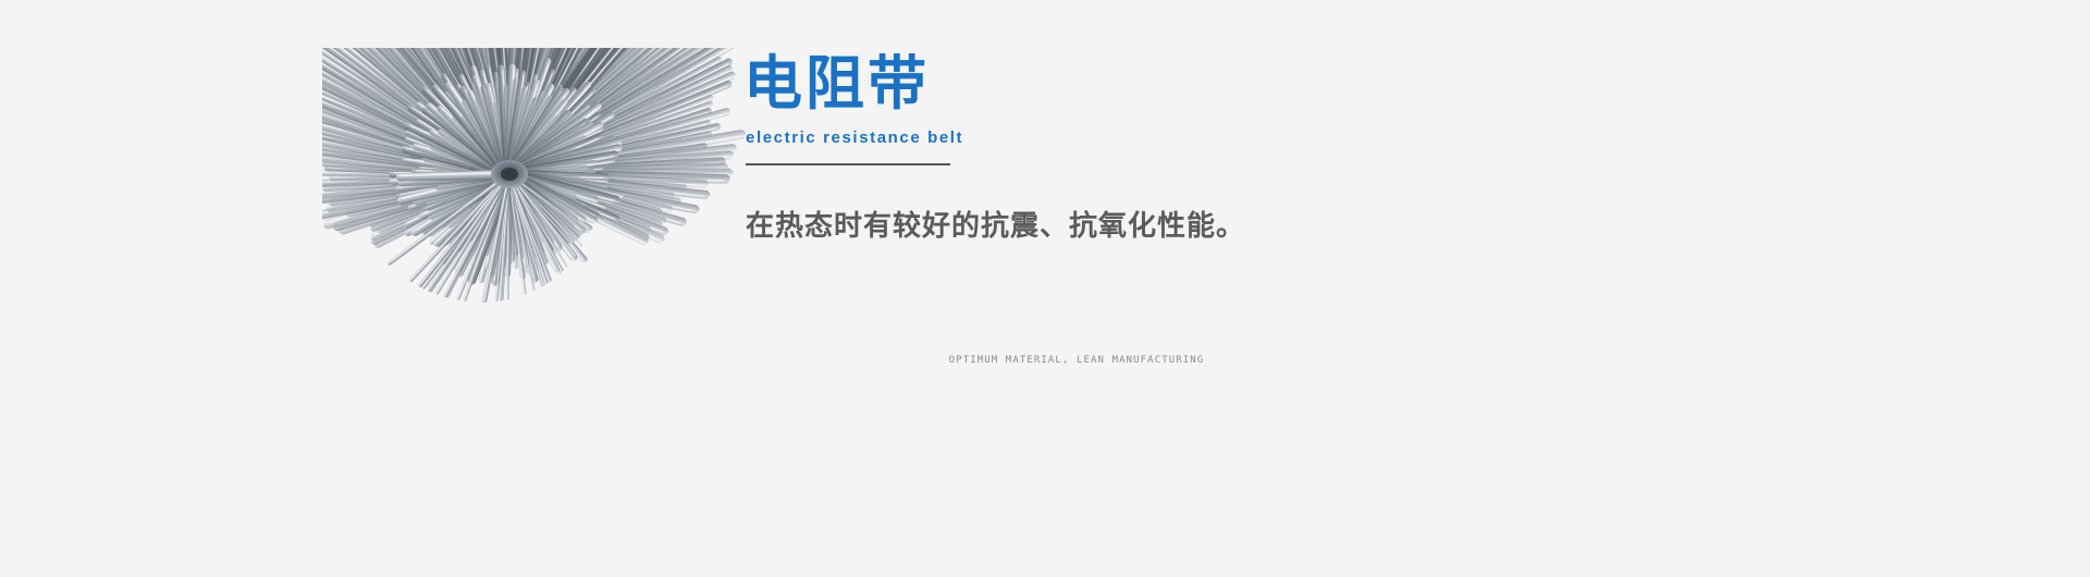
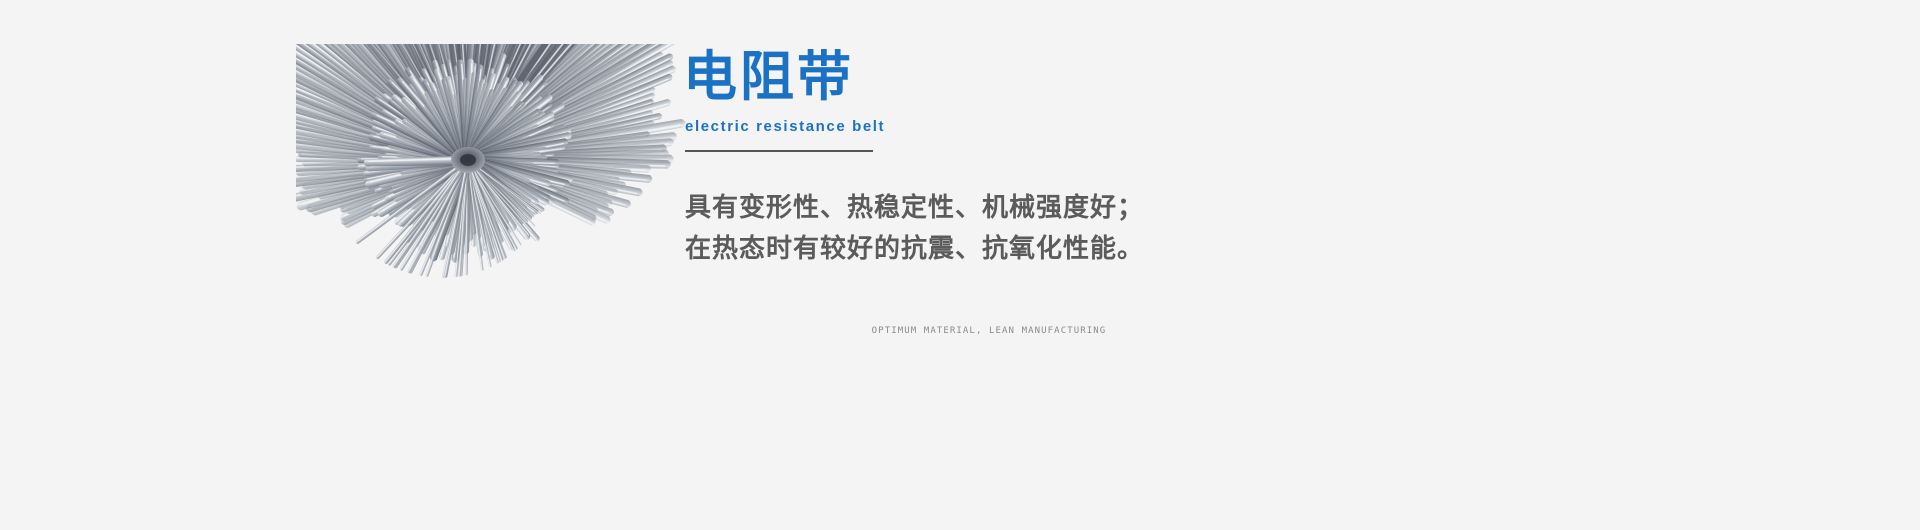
  电阻带
  electric resistance belt
+ 具有变形性、热稳定性、机械强度好；
  在热态时有较好的抗震、抗氧化性能。
  OPTIMUM MATERIAL, LEAN MANUFACTURING
